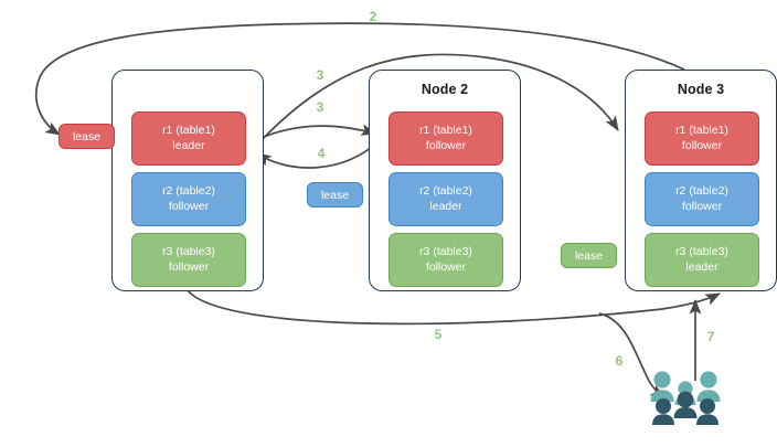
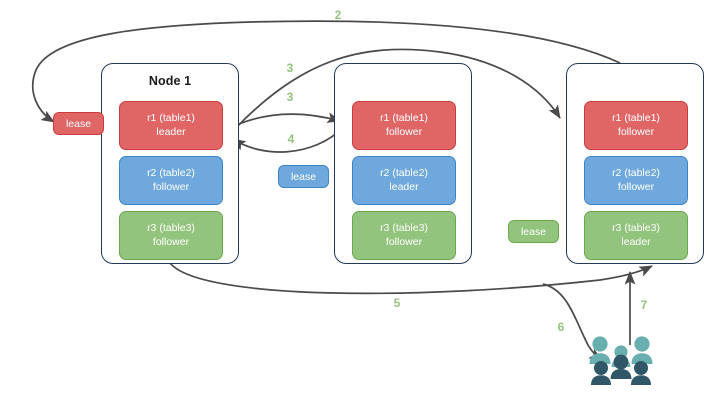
+ Node 1
  r1 (table1)
  leader
  r2 (table2)
  follower
  r3 (table3)
  follower
- Node 2
  r1 (table1)
  follower
  r2 (table2)
  leader
  r3 (table3)
  follower
- Node 3
  r1 (table1)
  follower
  r2 (table2)
  follower
  r3 (table3)
  leader
  lease
  lease
  lease
  2
  3
  3
  4
  5
  7
  6
